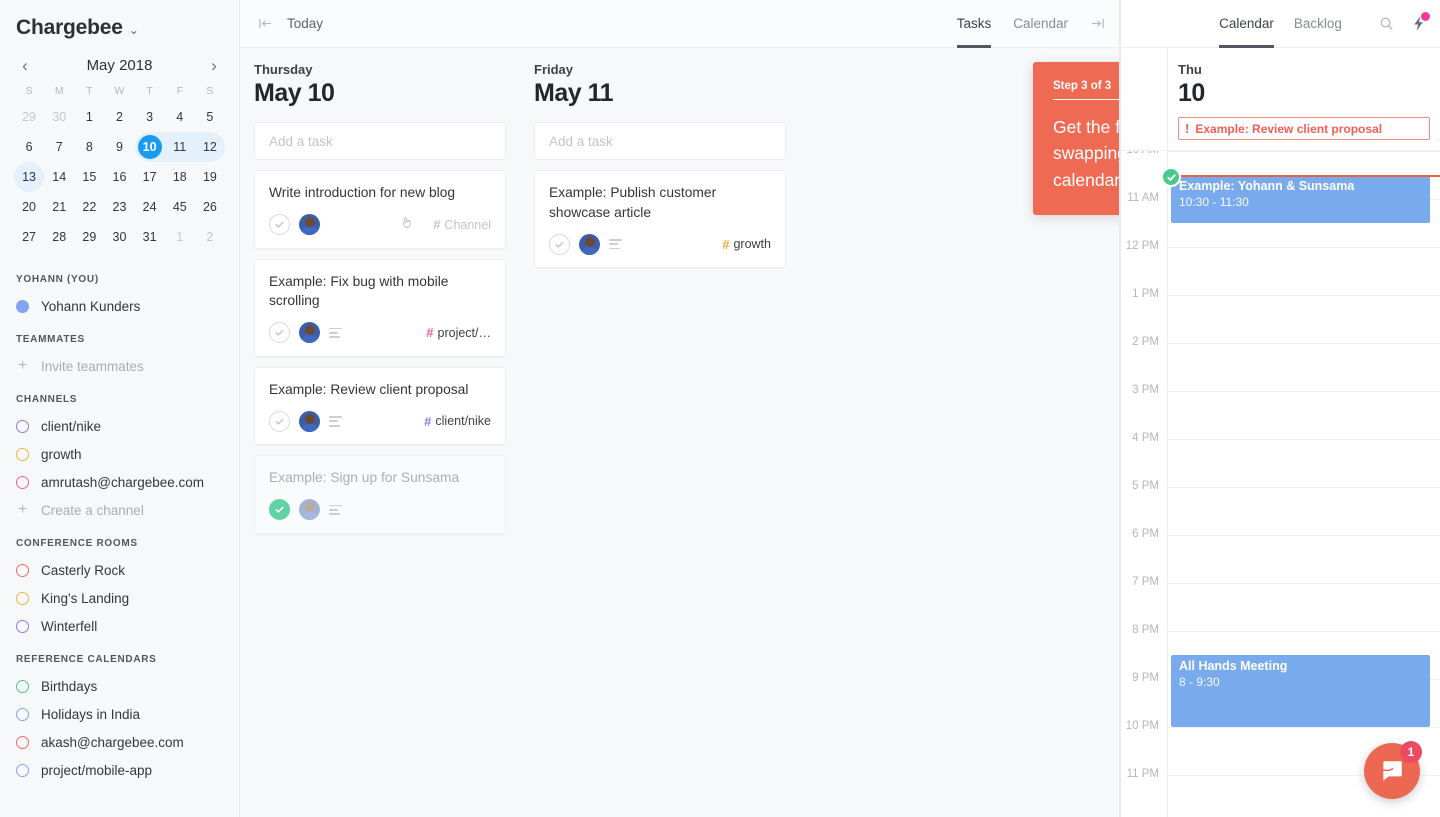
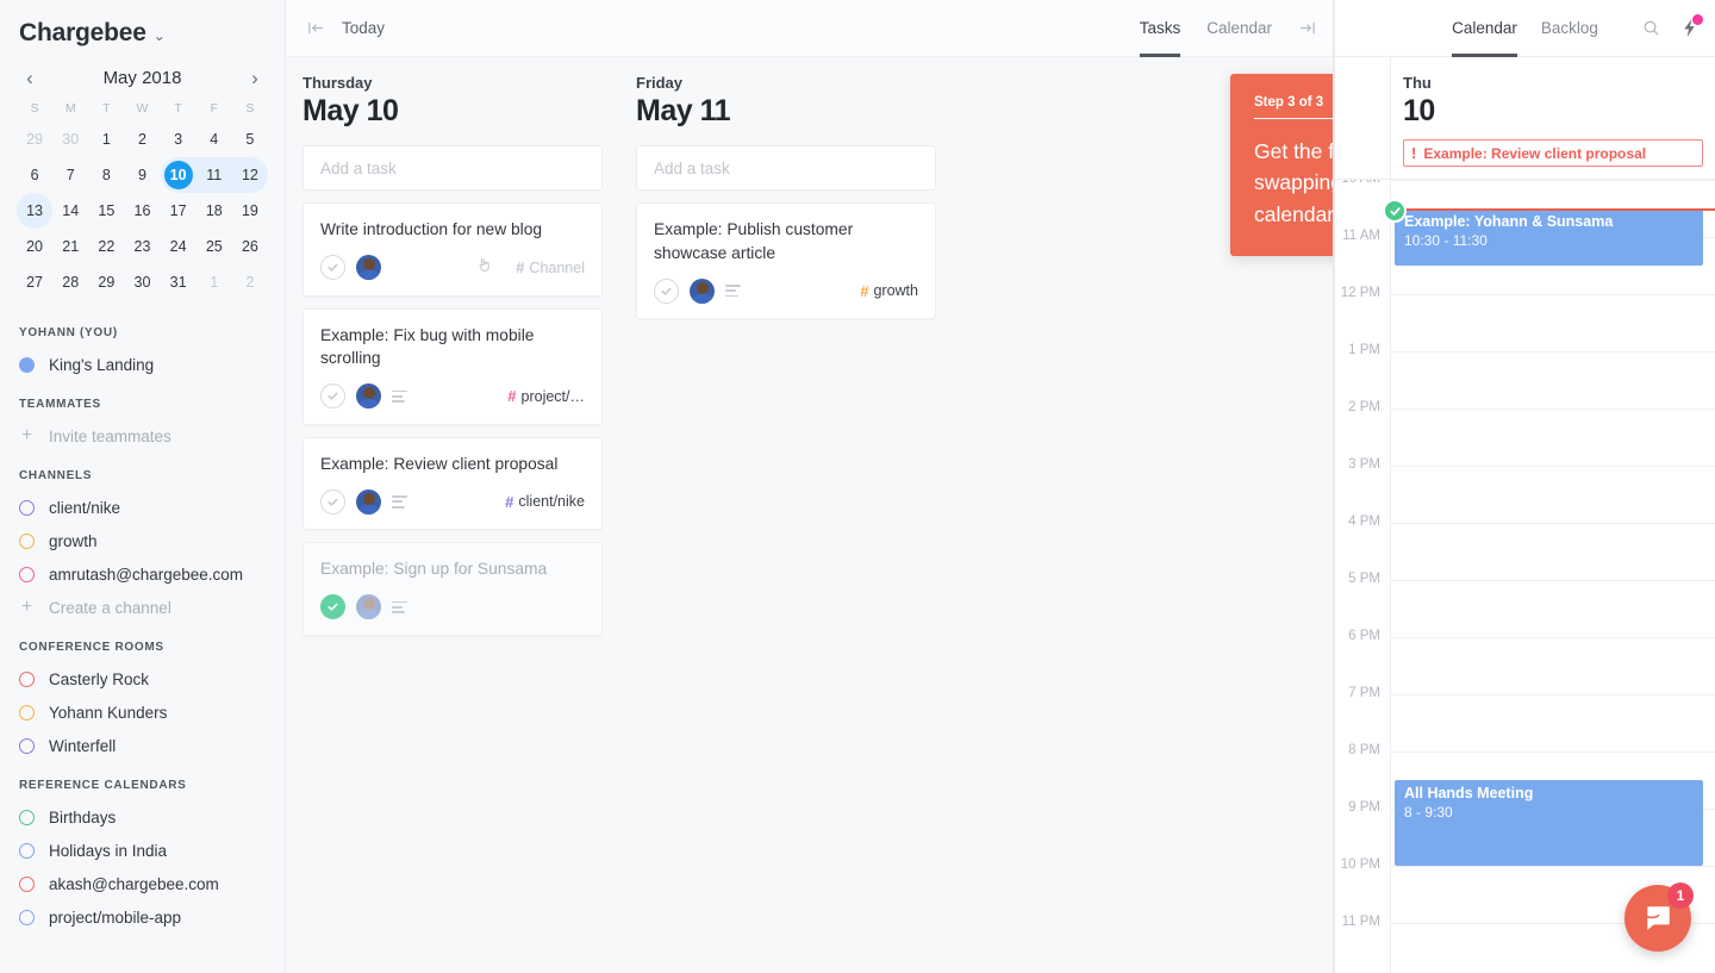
  Chargebee
  ⌄
  ‹
  May 2018
  ›
  S
  M
  T
  W
  T
  F
  S
  29
  30
  1
  2
  3
  4
  5
  6
  7
  8
  9
  10
  11
  12
  13
  14
  15
  16
  17
  18
  19
  20
  21
  22
  23
  24
- 45
+ 25
  26
  27
  28
  29
  30
  31
  1
  2
  YOHANN (YOU)
- Yohann Kunders
+ King's Landing
  TEAMMATES
  +
  Invite teammates
  CHANNELS
  client/nike
  growth
  amrutash@chargebee.com
  +
  Create a channel
  CONFERENCE ROOMS
  Casterly Rock
- King's Landing
+ Yohann Kunders
  Winterfell
  REFERENCE CALENDARS
  Birthdays
  Holidays in India
  akash@chargebee.com
  project/mobile-app
  Today
  Tasks
  Calendar
  Thursday
  May 10
  Add a task
  Write introduction for new blog
  #
  Channel
  Example: Fix bug with mobile scrolling
  #
  project/…
  Example: Review client proposal
  #
  client/nike
  Example: Sign up for Sunsama
  Friday
  May 11
  Add a task
  Example: Publish customer showcase article
  #
  growth
  Step 3 of 3
  Calendar
  Backlog
  Thu
  10
  !
  Example: Review client proposal
  11 AM
  12 PM
  1 PM
  2 PM
  3 PM
  4 PM
  5 PM
  6 PM
  7 PM
  8 PM
  9 PM
  10 PM
  11 PM
  Example: Yohann & Sunsama
  10:30 - 11:30
  All Hands Meeting
  8 - 9:30
  1
